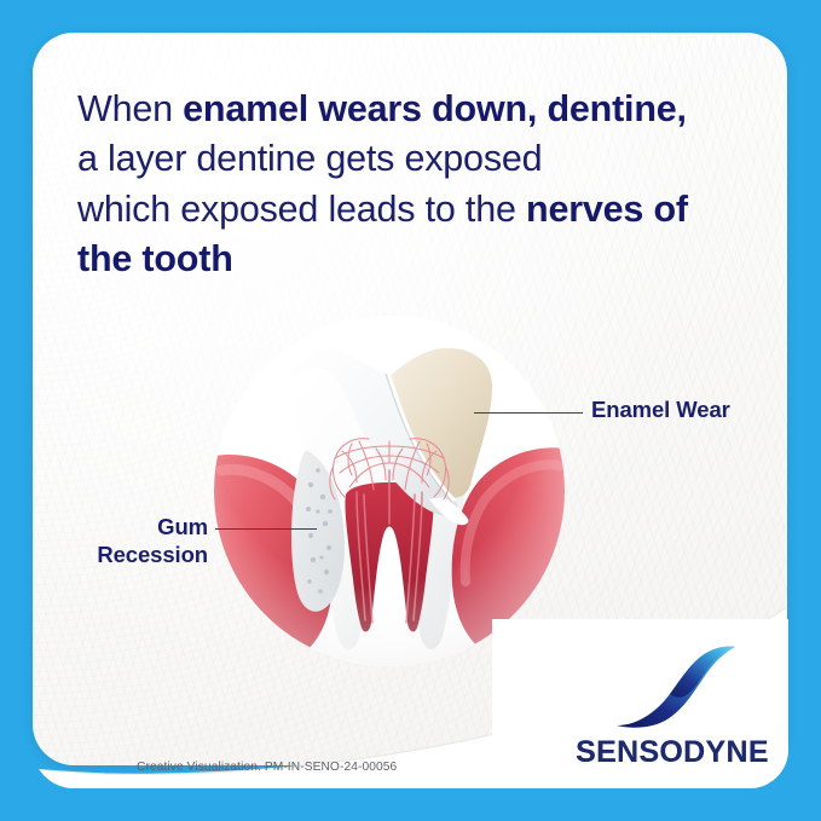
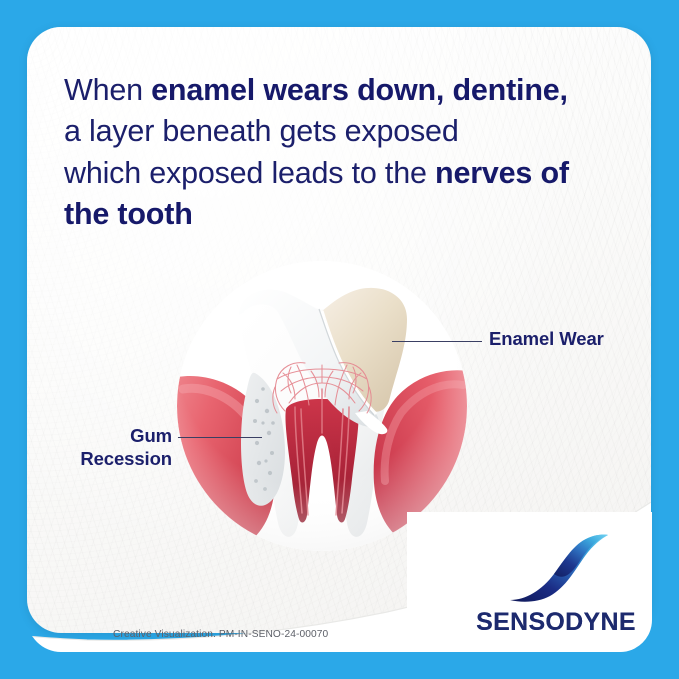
  When enamel wears down, dentine,
- a layer dentine gets exposed
+ a layer beneath gets exposed
  which exposed leads to the nerves of
  the tooth
  Enamel Wear
  Gum
  Recession
  SENSODYNE
- Creative Visualization. PM-IN-SENO-24-00056
+ Creative Visualization. PM-IN-SENO-24-00070
